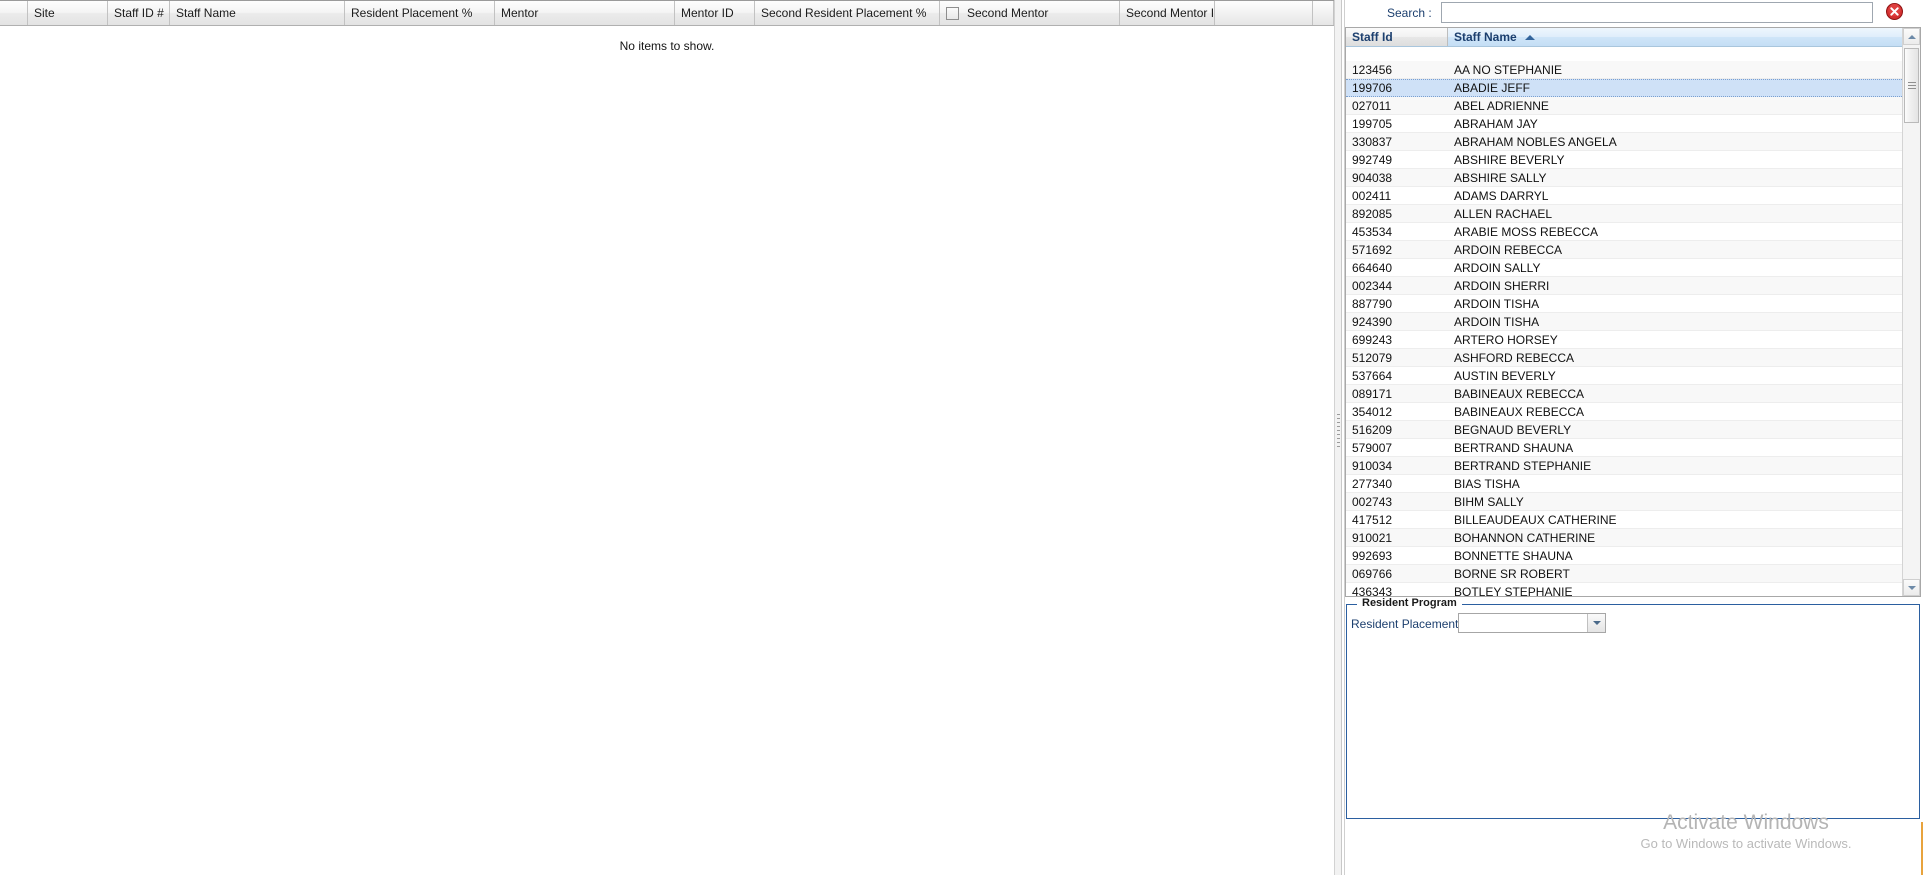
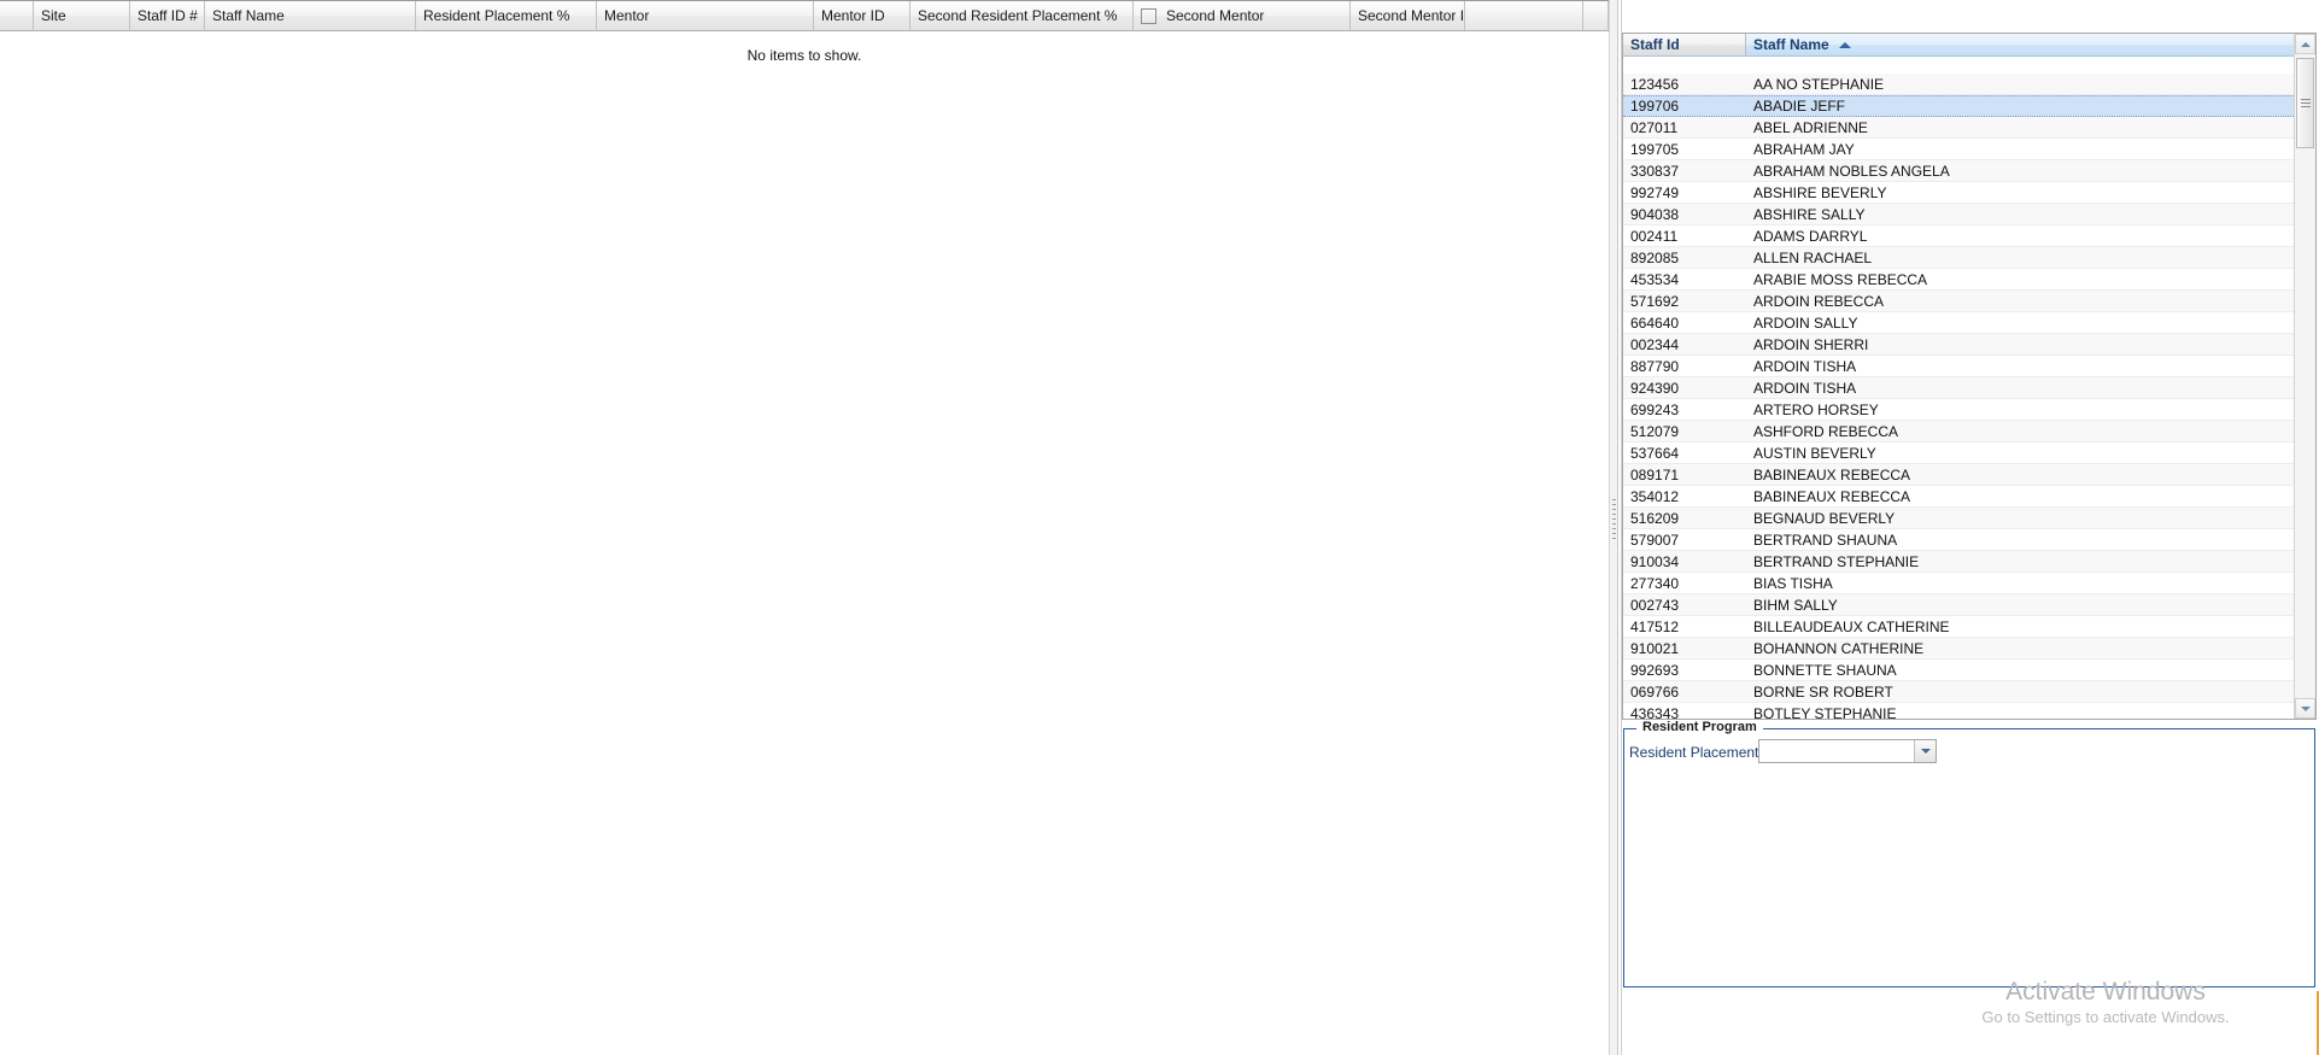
  Site
  Staff ID #
  Staff Name
  Resident Placement %
  Mentor
  Mentor ID
  Second Resident Placement %
  Second Mentor
  Second Mentor I
  No items to show.
- Search :
  Staff Id
  Staff Name
  123456
  AA NO STEPHANIE
  199706
  ABADIE JEFF
  027011
  ABEL ADRIENNE
  199705
  ABRAHAM JAY
  330837
  ABRAHAM NOBLES ANGELA
  992749
  ABSHIRE BEVERLY
  904038
  ABSHIRE SALLY
  002411
  ADAMS DARRYL
  892085
  ALLEN RACHAEL
  453534
  ARABIE MOSS REBECCA
  571692
  ARDOIN REBECCA
  664640
  ARDOIN SALLY
  002344
  ARDOIN SHERRI
  887790
  ARDOIN TISHA
  924390
  ARDOIN TISHA
  699243
  ARTERO HORSEY
  512079
  ASHFORD REBECCA
  537664
  AUSTIN BEVERLY
  089171
  BABINEAUX REBECCA
  354012
  BABINEAUX REBECCA
  516209
  BEGNAUD BEVERLY
  579007
  BERTRAND SHAUNA
  910034
  BERTRAND STEPHANIE
  277340
  BIAS TISHA
  002743
  BIHM SALLY
  417512
  BILLEAUDEAUX CATHERINE
  910021
  BOHANNON CATHERINE
  992693
  BONNETTE SHAUNA
  069766
  BORNE SR ROBERT
  436343
  BOTLEY STEPHANIE
  Resident Program
  Resident Placement
  Activate Windows
- Go to Windows to activate Windows.
+ Go to Settings to activate Windows.
